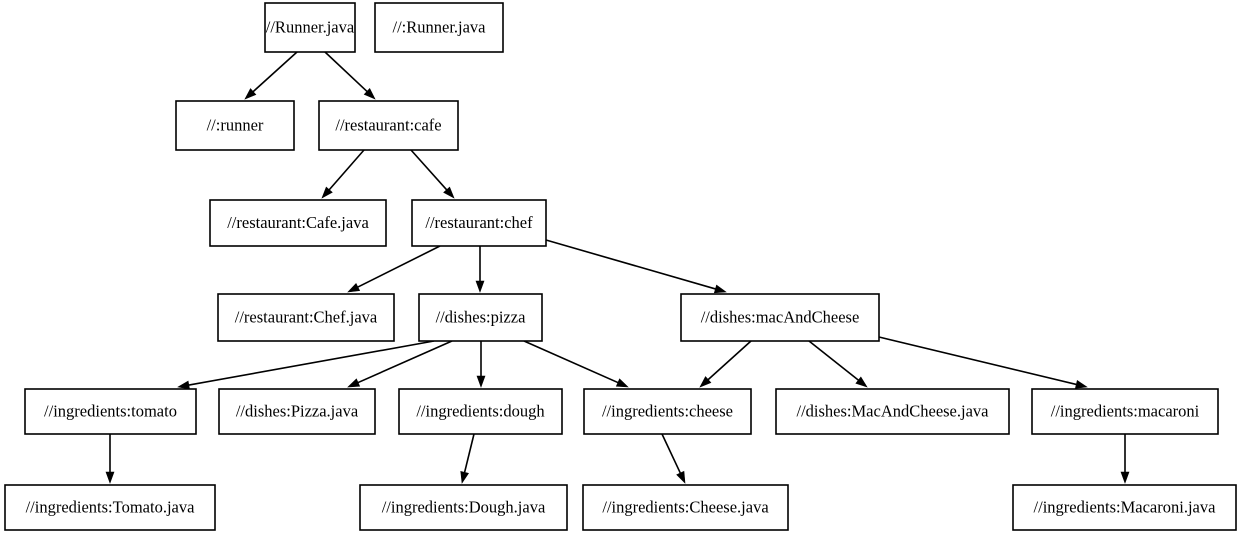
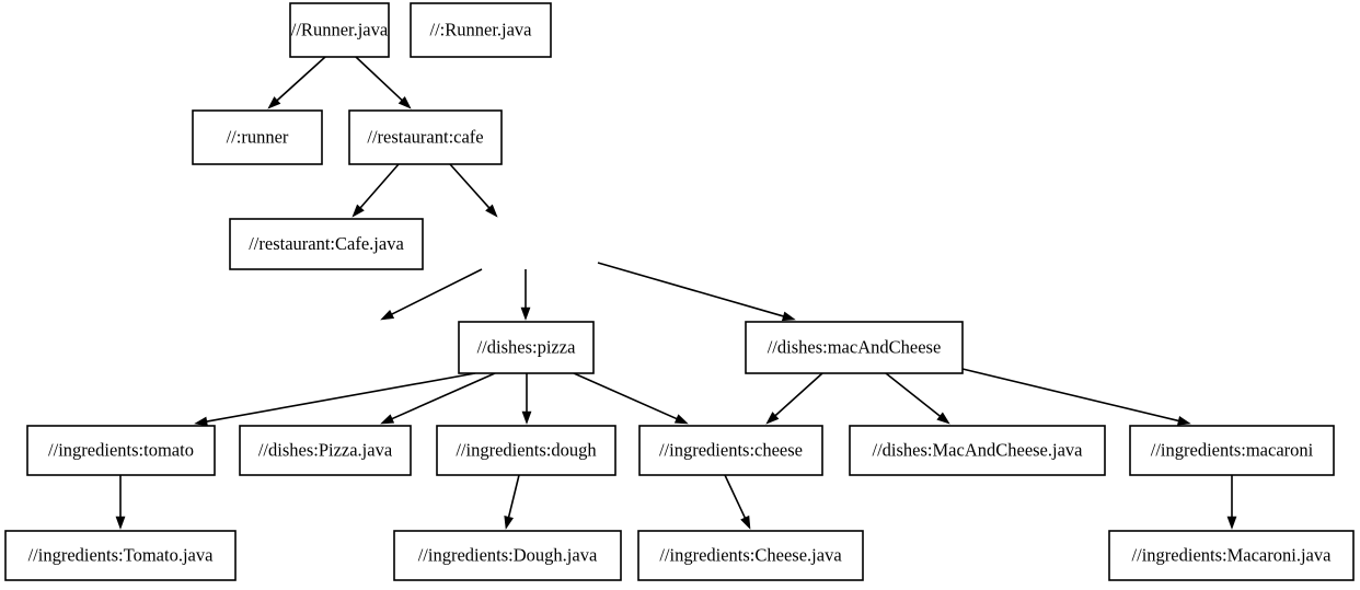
  //Runner.java
  //:Runner.java
  //:runner
  //restaurant:cafe
  //restaurant:Cafe.java
- //restaurant:chef
- //restaurant:Chef.java
  //dishes:pizza
  //dishes:macAndCheese
  //ingredients:tomato
  //dishes:Pizza.java
  //ingredients:dough
  //ingredients:cheese
  //dishes:MacAndCheese.java
  //ingredients:macaroni
  //ingredients:Tomato.java
  //ingredients:Dough.java
  //ingredients:Cheese.java
  //ingredients:Macaroni.java
